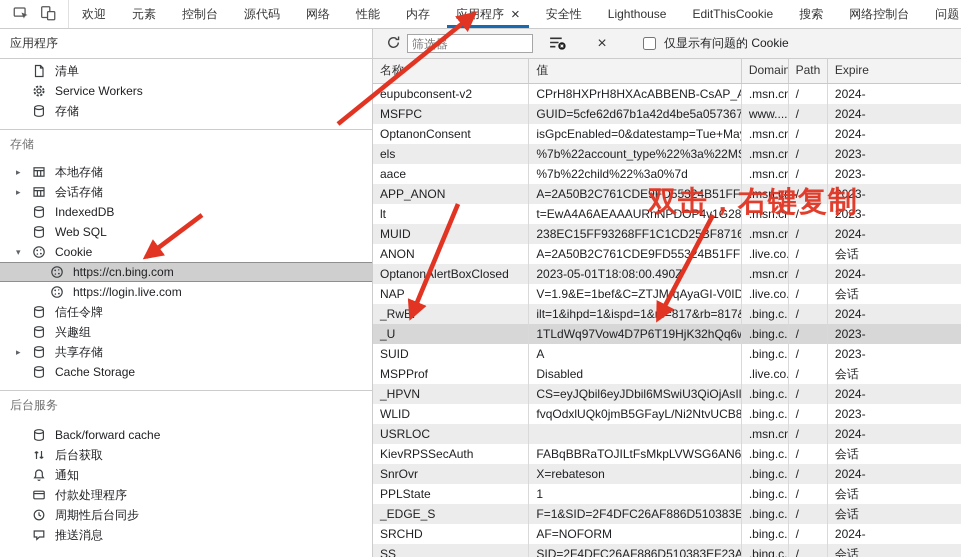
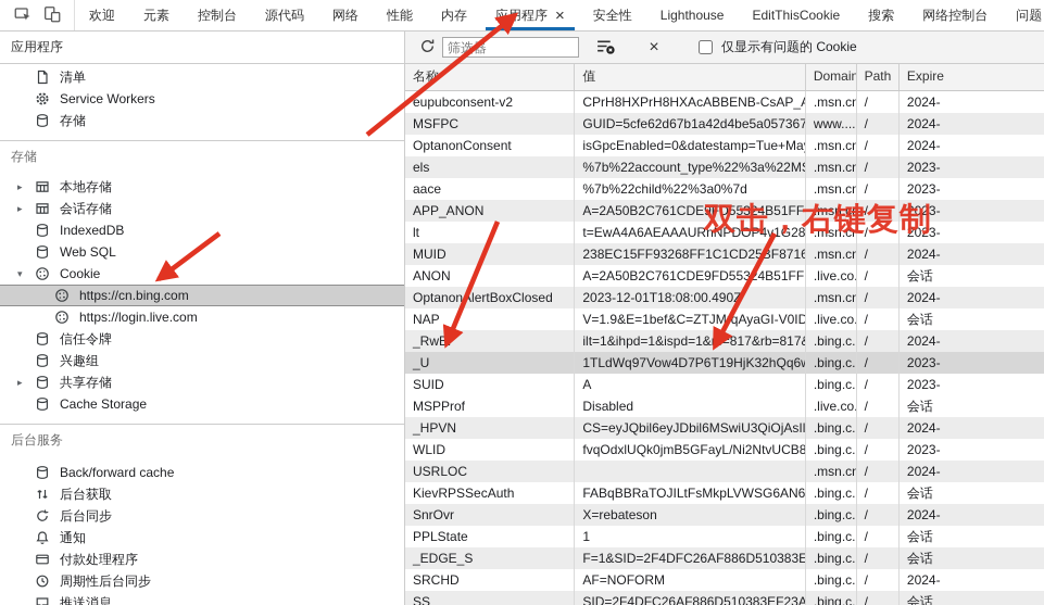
  欢迎
  元素
  控制台
  源代码
  网络
  性能
  内存
  应用程序
  ×
  安全性
  Lighthouse
  EditThisCookie
  搜索
  网络控制台
  问题
  应用程序
  清单
  Service Workers
  存储
  存储
  ▸
  本地存储
  ▸
  会话存储
  IndexedDB
  Web SQL
  ▾
  Cookie
  https://cn.bing.com
  https://login.live.com
  信任令牌
  兴趣组
  ▸
  共享存储
  Cache Storage
  后台服务
  Back/forward cache
  后台获取
+ 后台同步
  通知
  付款处理程序
  周期性后台同步
  推送消息
  筛选器
  ×
  仅显示有问题的 Cookie
  名称
  值
  Domain
  Path
  Expire
  eupubconsent-v2
  CPrH8HXPrH8HXAcABBENB-CsAP_A
  .msn.cn
  /
  2024-
  MSFPC
  GUID=5cfe62d67b1a42d4be5a057367
  www....
  /
  2024-
  OptanonConsent
  isGpcEnabled=0&datestamp=Tue+Ma
  .msn.cn
  /
  2024-
  els
  %7b%22account_type%22%3a%22M
  .msn.cn
  /
  2023-
  aace
  %7b%22child%22%3a0%7d
  .msn.cn
  /
  2023-
  APP_ANON
  A=2A50B2C761CDE9FD55324B51FF
  .msn.cn
  /
  2023-
  lt
  t=EwA4A6AEAAAURnNPDOP4v1G28
  .msn.cn
  /
  2023-
  MUID
  238EC15FF93268FF1C1CD25BF8716
  .msn.cn
  /
  2024-
  ANON
  .live.co.
  /
  会话
  OptanonlertBoxClosed
- 2023-05-01T18:08:00.490Z
+ 2023-12-01T18:08:00.490Z
  .msn.cn
  /
  2024-
  NAP
  V=1.9&E=1bef&C=ZTJMqAyaGI-V0ID
  .live.co.
  /
  会话
  _RwB
  ilt=1&ihpd=1&ispd=1&r=817&rb=817&
  .bing.c.
  /
  2024-
  _U
  1TLdWq97Vow4D7P6T19HjK32hQq6w
  .bing.c.
  /
  2023-
  SUID
  A
  .bing.c.
  /
  2023-
  MSPProf
  Disabled
  .live.co.
  /
  会话
  _HPVN
  CS=eyJQbil6eyJDbil6MSwiU3QiOjAsIl
  .bing.c.
  /
  2024-
  WLID
  fvqOdxlUQk0jmB5GFayL/Ni2NtvUCB8
  .bing.c.
  /
  2023-
  USRLOC
  .msn.cn
  /
  2024-
  KievRPSSecAuth
  FABqBBRaTOJILtFsMkpLVWSG6AN6
  .bing.c.
  /
  会话
  SnrOvr
  X=rebateson
  .bing.c.
  /
  2024-
  PPLState
  1
  .bing.c.
  /
  会话
  _EDGE_S
  F=1&SID=2F4DFC26AF886D510383E
  .bing.c.
  /
  会话
  SRCHD
  AF=NOFORM
  .bing.c.
  /
  2024-
  SS
  SID=2F4DFC26AF886D510383EF23A
  .bing.c.
  /
  会话
  双击，右键复制
